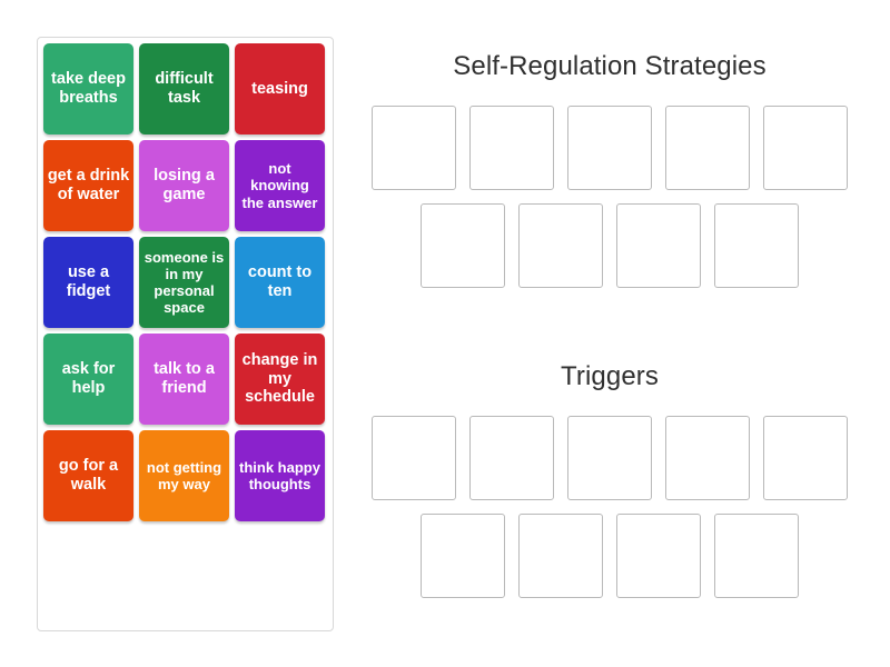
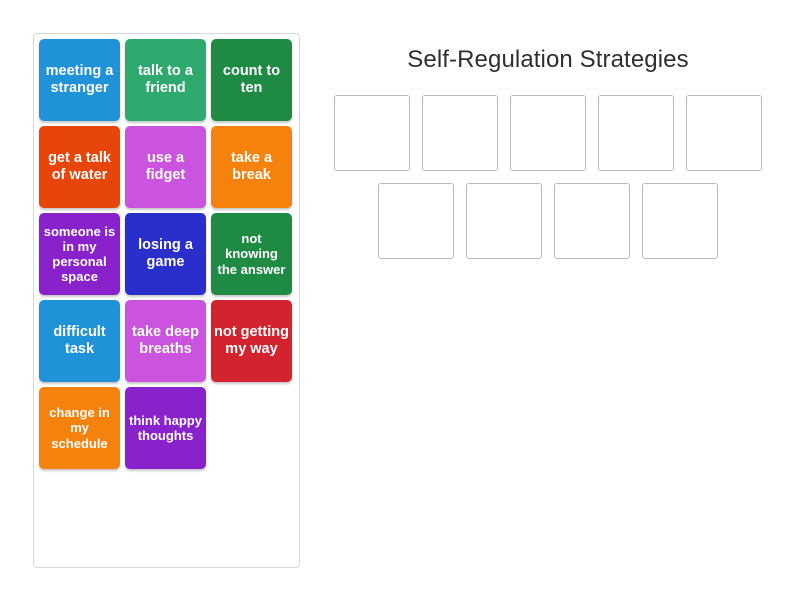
+ meeting a stranger
- take deep breaths
+ talk to a friend
- difficult task
+ count to ten
- teasing
- get a drink of water
+ get a talk of water
- losing a game
+ use a fidget
+ take a break
- not knowing the answer
+ someone is in my personal space
- use a fidget
+ losing a game
- someone is in my personal space
+ not knowing the answer
- count to ten
+ difficult task
- ask for help
- talk to a friend
+ take deep breaths
- change in my schedule
+ not getting my way
- go for a walk
- not getting my way
+ change in my schedule
  think happy thoughts
  Self-Regulation Strategies
- Triggers
